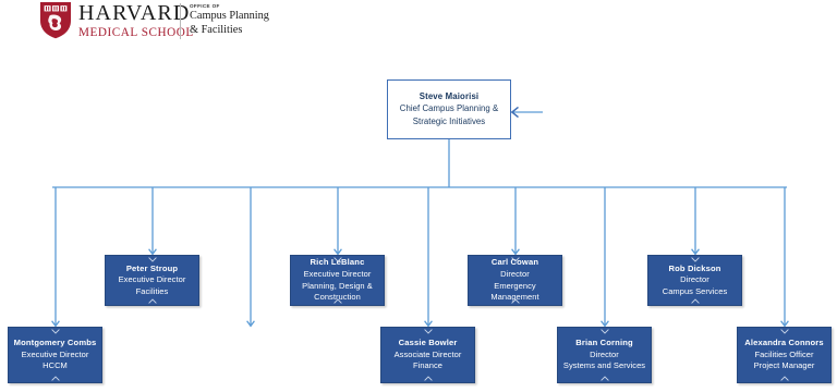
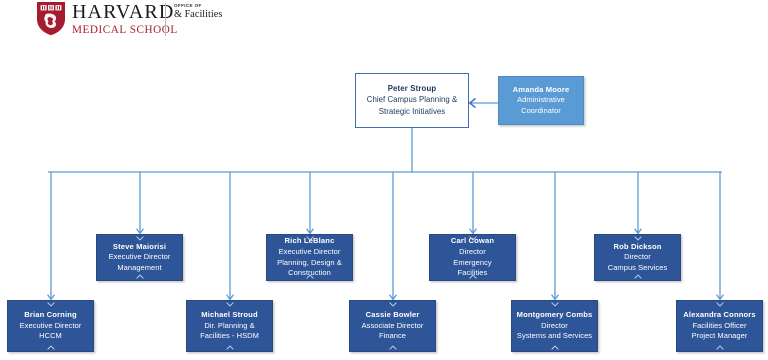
  HARVAR
  MEDICAL SCHO
- Campus Planning
  & Facilities
- Steve Maiorisi
+ Peter Stroup
  Chief Campus Planning &
  Strategic Initiatives
+ Amanda Moore
+ Administrative
+ Coordinator
- Montgomery Combs
+ Brian Corning
  Executive Director
  HCCM
- Peter Stroup
+ Steve Maiorisi
  Executive Director
- Facilities
+ Management
+ Michael Stroud
+ Dir. Planning &
+ Facilities - HSDM
  Rich LeBlanc
  Executive Director
  Planning, Design &
  Construction
  Cassie Bowler
  Associate Director
  Finance
  Carl Cowan
  Director
  Emergency
- Management
+ Facilities
- Brian Corning
+ Montgomery Combs
  Director
  Systems and Services
  Rob Dickson
  Director
  Campus Services
  Alexandra Connors
  Facilities Officer
  Project Manager
